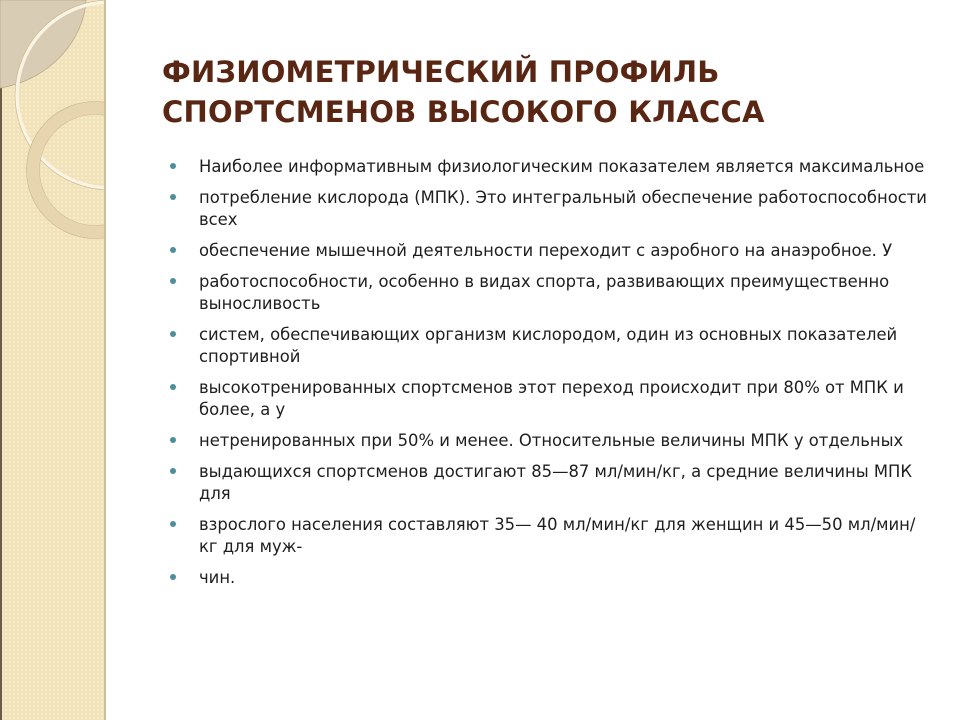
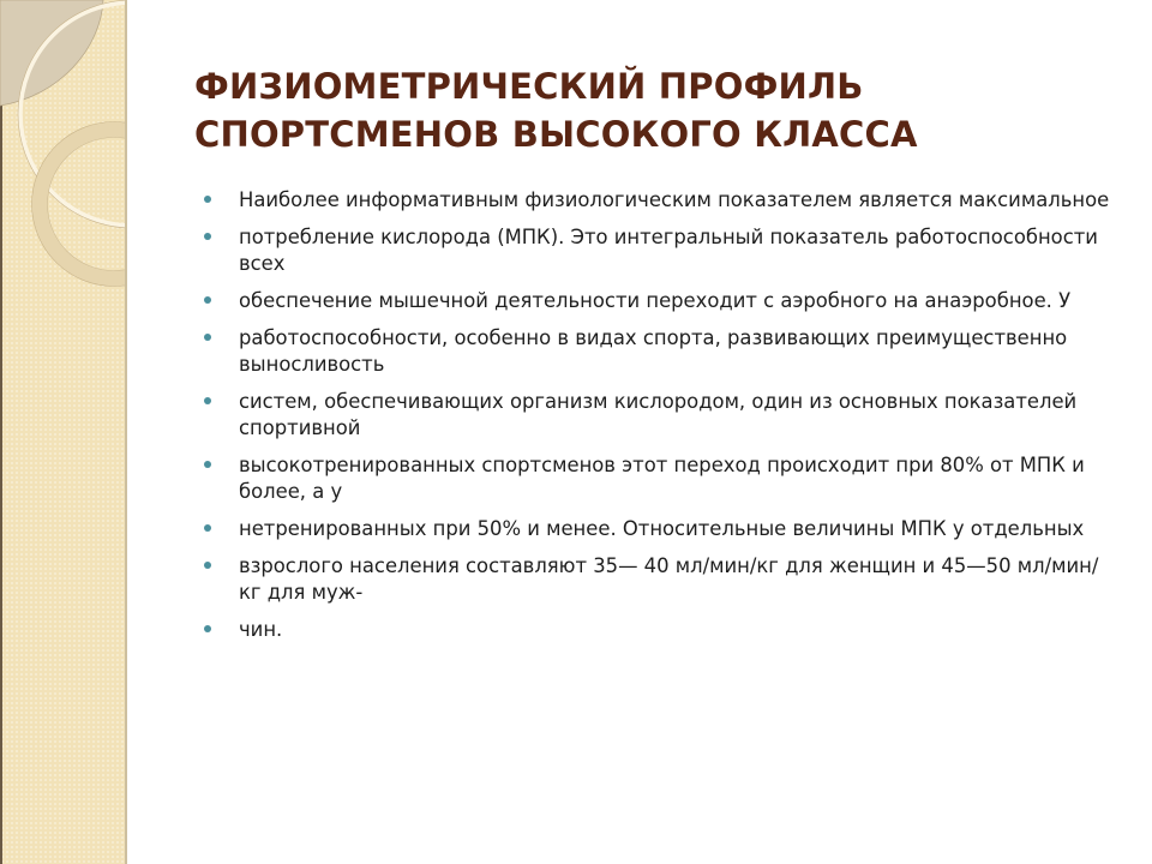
  ФИЗИОМЕТРИЧЕСКИЙ ПРОФИЛЬ
  СПОРТСМЕНОВ ВЫСОКОГО КЛАССА
  Наиболее информативным физиологическим показателем является максимальное
- потребление кислорода (МПК). Это интегральный обеспечение работоспособности всех
+ потребление кислорода (МПК). Это интегральный показатель работоспособности всех
  обеспечение мышечной деятельности переходит с аэробного на анаэробное. У
  работоспособности, особенно в видах спорта, развивающих преимущественно выносливость
  систем, обеспечивающих организм кислородом, один из основных показателей спортивной
  высокотренированных спортсменов этот переход происходит при 80% от МПК и более, а у
  нетренированных при 50% и менее. Относительные величины МПК у отдельных
- выдающихся спортсменов достигают 85—87 мл/мин/кг, а средние величины МПК для
  взрослого населения составляют 35— 40 мл/мин/кг для женщин и 45—50 мл/мин/кг для муж-
  чин.
